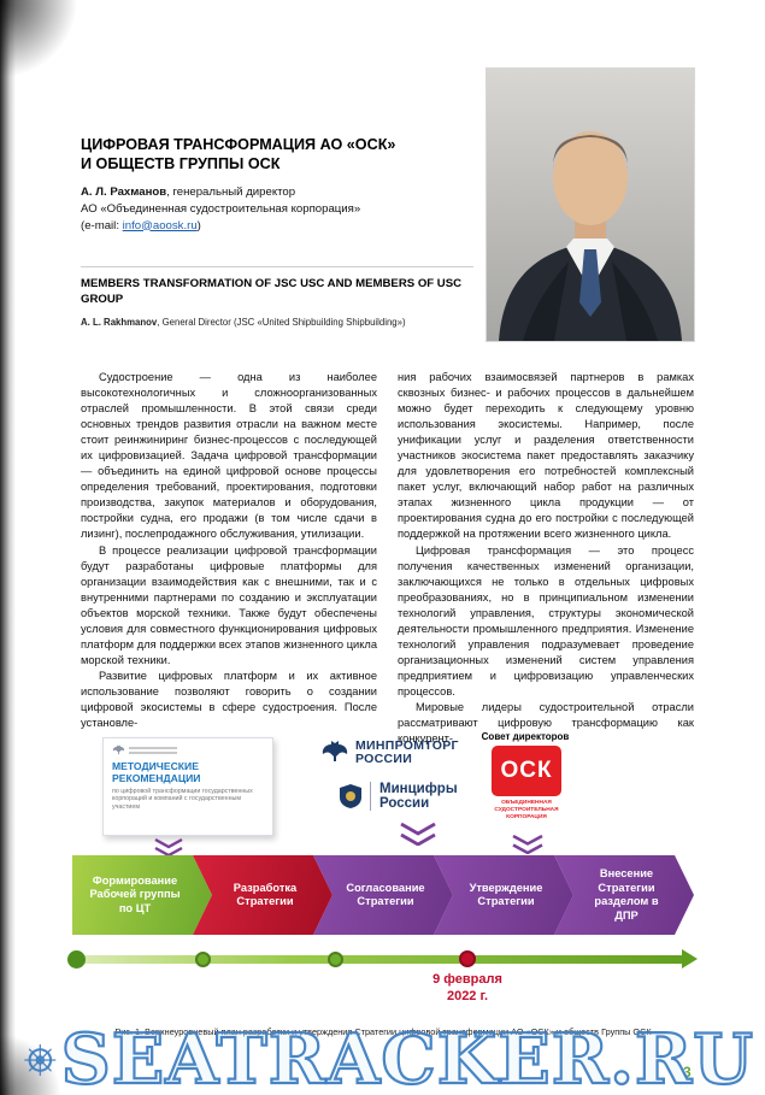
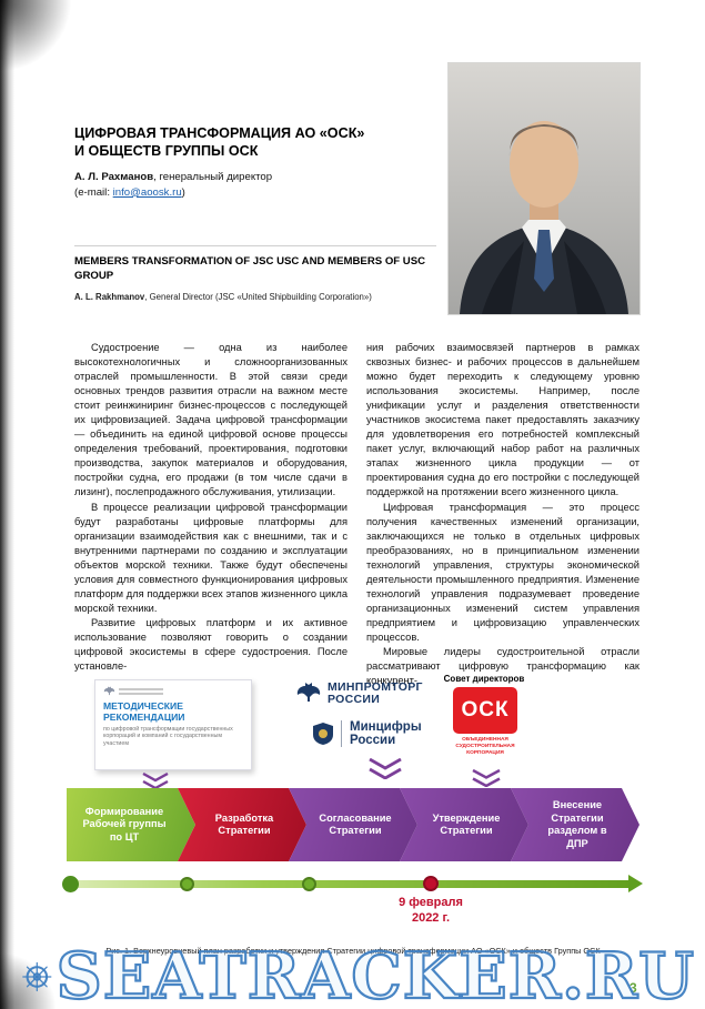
  ЦИФРОВАЯ ТРАНСФОРМАЦИЯ АО «ОСК»
  И ОБЩЕСТВ ГРУППЫ ОСК
  А. Л. Рахманов, генеральный директор
- АО «Объединенная судостроительная корпорация»
  (e-mail: info@aoosk.ru)
  MEMBERS TRANSFORMATION OF JSC USC AND MEMBERS OF USC
  GROUP
- A. L. Rakhmanov, General Director (JSC «United Shipbuilding Shipbuilding»)
+ A. L. Rakhmanov, General Director (JSC «United Shipbuilding Corporation»)
  Судостроение — одна из наиболее высокотехнологичных и сложноорганизованных отраслей промышленности. В этой связи среди основных трендов развития отрасли на важном месте стоит реинжиниринг бизнес-процессов с последующей их цифровизацией. Задача цифровой трансформации — объединить на единой цифровой основе процессы определения требований, проектирования, подготовки производства, закупок материалов и оборудования, постройки судна, его продажи (в том числе сдачи в лизинг), послепродажного обслуживания, утилизации.
  В процессе реализации цифровой трансформации будут разработаны цифровые платформы для организации взаимодействия как с внешними, так и с внутренними партнерами по созданию и эксплуатации объектов морской техники. Также будут обеспечены условия для совместного функционирования цифровых платформ для поддержки всех этапов жизненного цикла морской техники.
  Развитие цифровых платформ и их активное использование позволяют говорить о создании цифровой экосистемы в сфере судостроения. После установле-
  ния рабочих взаимосвязей партнеров в рамках сквозных бизнес- и рабочих процессов в дальнейшем можно будет переходить к следующему уровню использования экосистемы. Например, после унификации услуг и разделения ответственности участников экосистема пакет предоставлять заказчику для удовлетворения его потребностей комплексный пакет услуг, включающий набор работ на различных этапах жизненного цикла продукции — от проектирования судна до его постройки с последующей поддержкой на протяжении всего жизненного цикла.
  Цифровая трансформация — это процесс получения качественных изменений организации, заключающихся не только в отдельных цифровых преобразованиях, но в принципиальном изменении технологий управления, структуры экономической деятельности промышленного предприятия. Изменение технологий управления подразумевает проведение организационных изменений систем управления предприятием и цифровизацию управленческих процессов.
  Мировые лидеры судостроительной отрасли рассматривают цифровую трансформацию как конкурент-
  МЕТОДИЧЕСКИЕ РЕКОМЕНДАЦИИ
  МИНПРОМТОРГ
  РОССИИ
  Минцифры
  России
  Совет директоров
  ОСК
  Формирование Рабочей группы по ЦТ
  Разработка Стратегии
  Согласование Стратегии
  Утверждение Стратегии
  Внесение Стратегии разделом в ДПР
  9 февраля
  2022 г.
  Рис. 1. Верхнеуровневый план разработки и утверждения Стратегии цифровой трансформации АО «ОСК» и обществ Группы ОСК
  SEATRACKER.RU
  3
